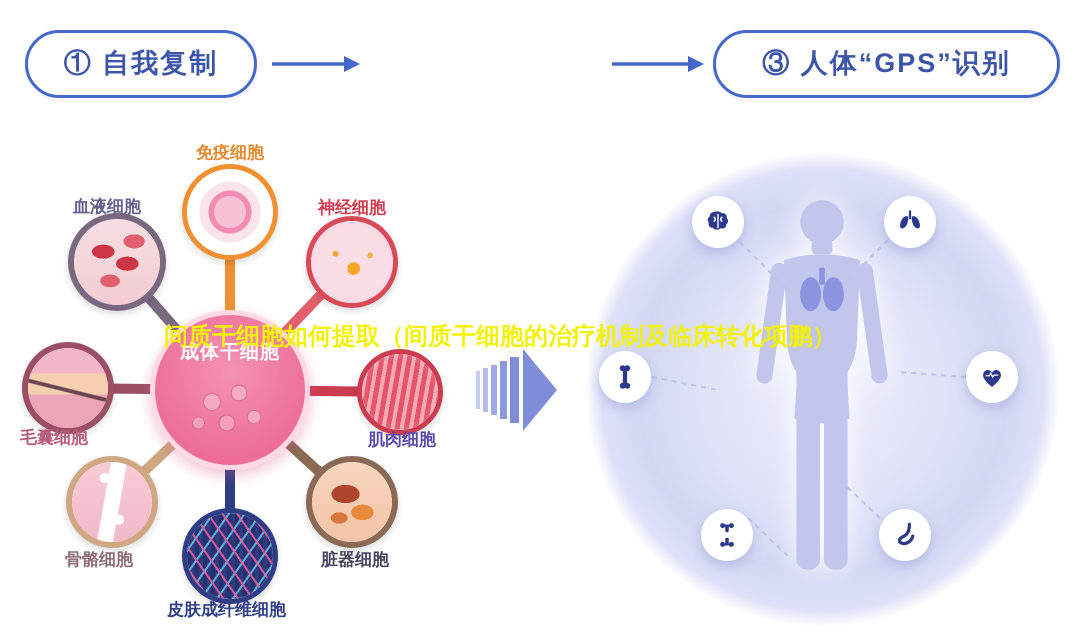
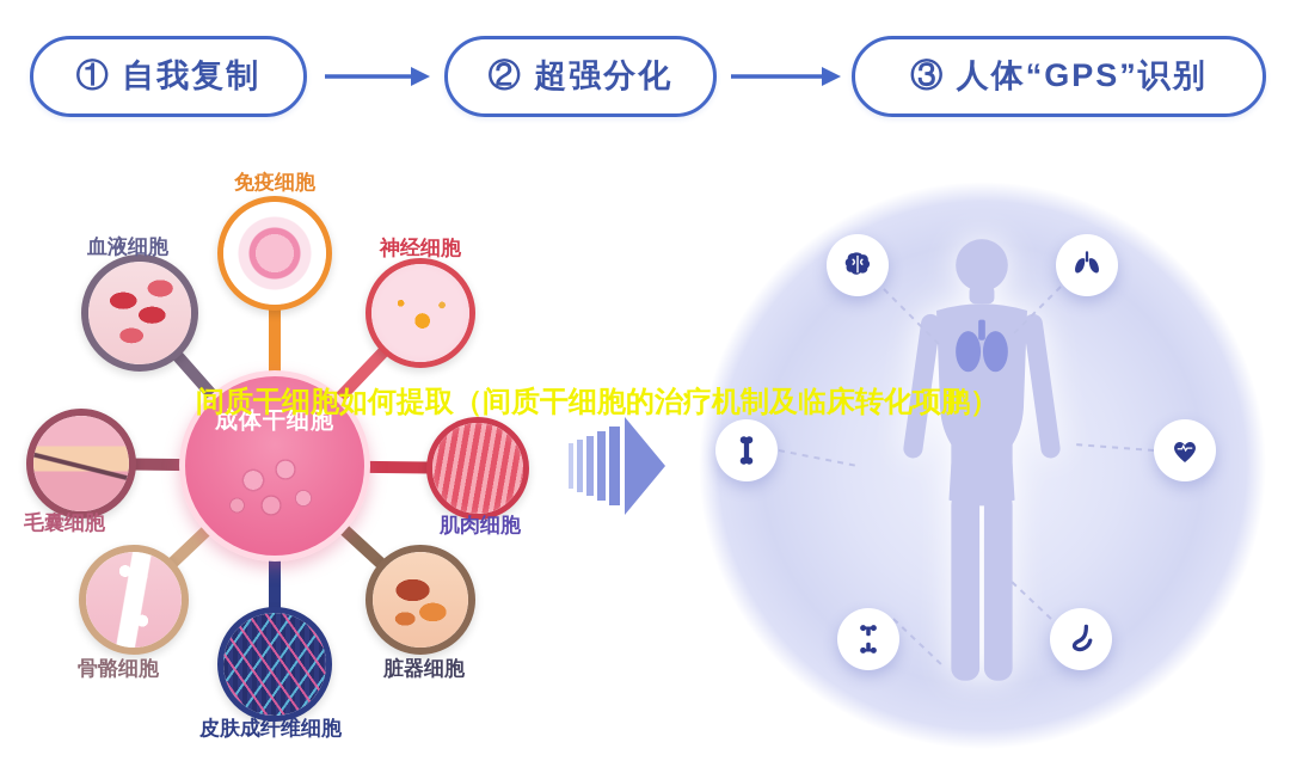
  ① 自我复制
+ ② 超强分化
  ③ 人体“GPS”识别
  成体干细胞
  免疫细胞
  血液细胞
  神经细胞
  毛囊细胞
  肌肉细胞
  骨骼细胞
  脏器细胞
  皮肤成纤维细胞
  间质干细胞如何提取（间质干细胞的治疗机制及临床转化项鹏）
